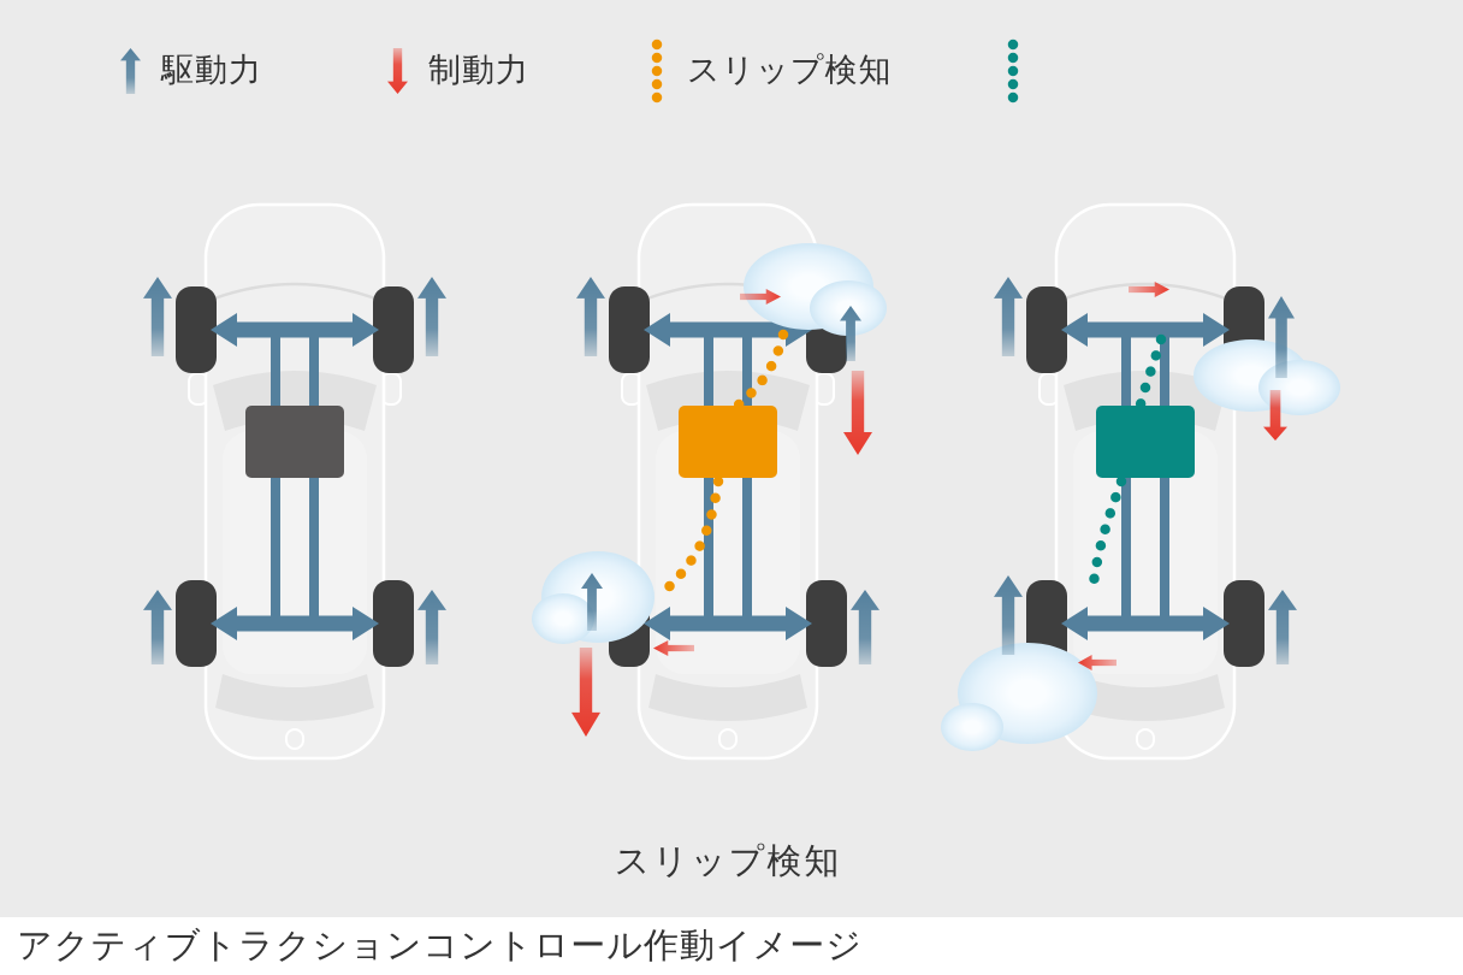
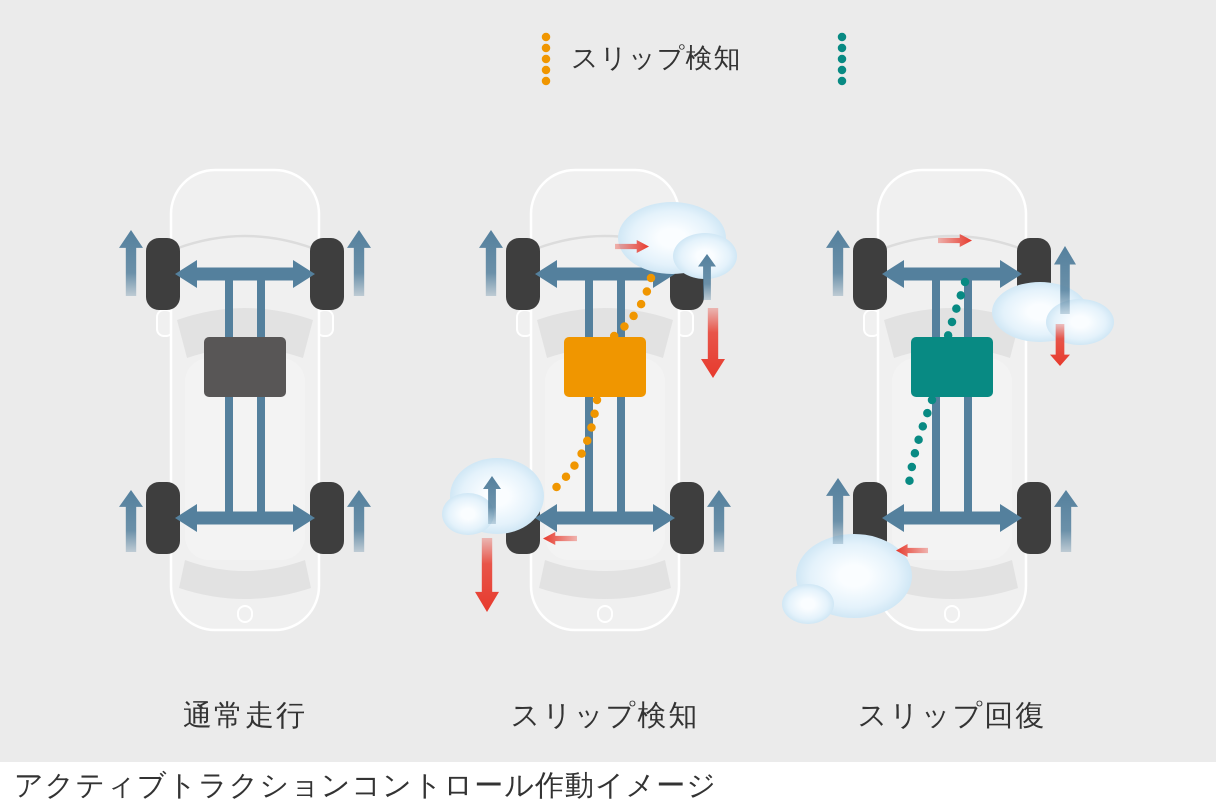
- 駆動力
- 制動力
  スリップ検知
+ 通常走行
  スリップ検知
+ スリップ回復
  アクティブトラクションコントロール作動イメージ
